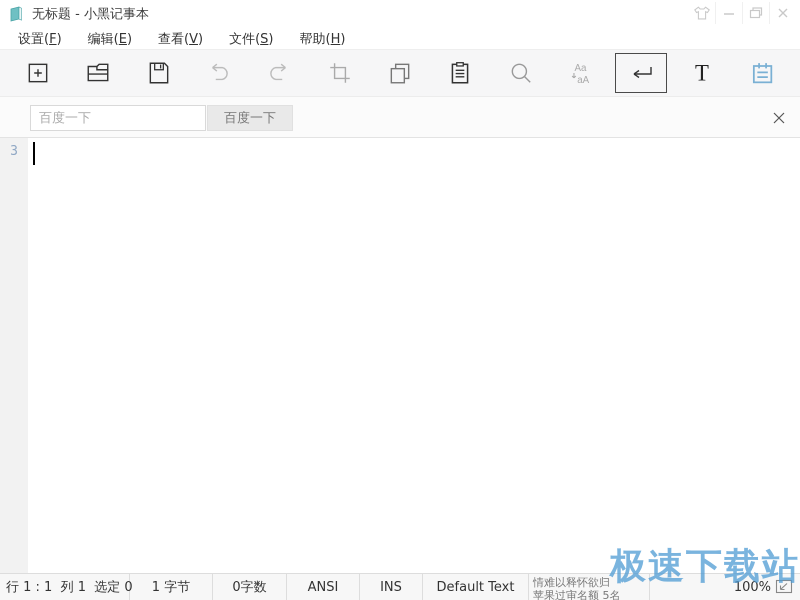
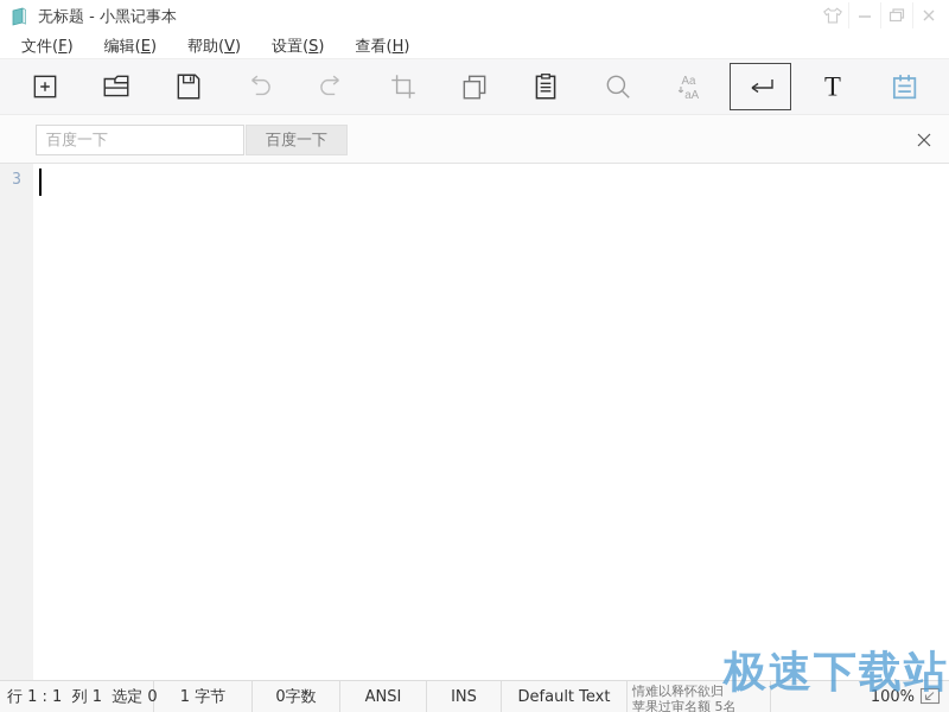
  无标题 - 小黑记事本
- 设置(F)
+ 文件(F)
  编辑(E)
- 查看(V)
+ 帮助(V)
- 文件(S)
+ 设置(S)
- 帮助(H)
+ 查看(H)
  Aa
  aA
  T
  百度一下
  百度一下
  3
  行 1 : 1 列 1 选定 0
  1 字节
  0字数
  ANSI
  INS
  Default Text
  情难以释怀欲归
  苹果过审名额 5名
  100%
  极速下载站
